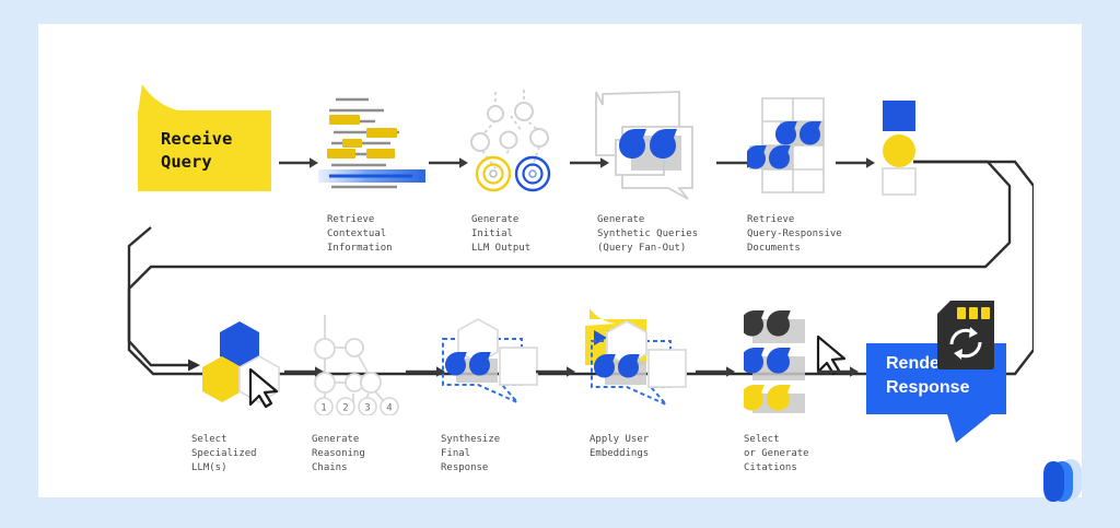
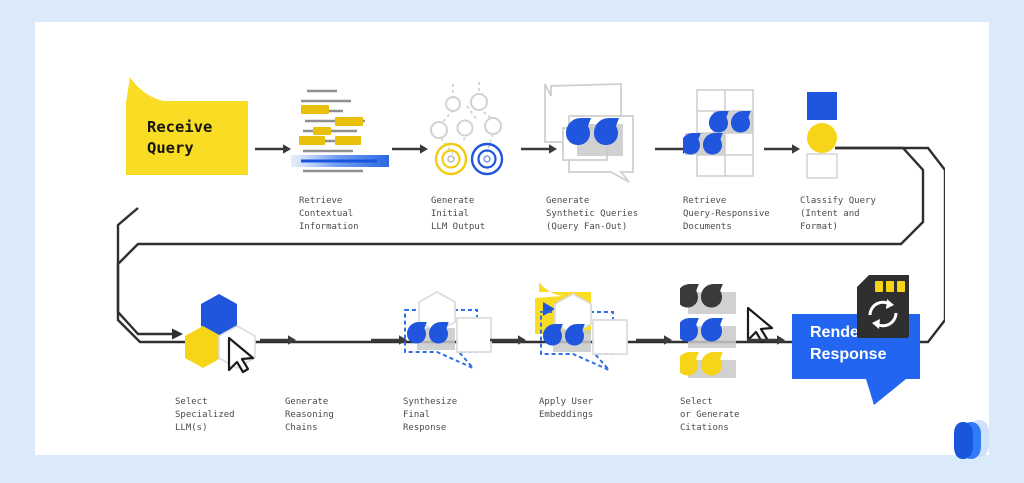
  Receive
  Query
  Retrieve
  Contextual
  Information
  Generate
  Initial
  LLM Output
  Generate
  Synthetic Queries
  (Query Fan-Out)
  Retrieve
  Query-Responsive
  Documents
+ Classify Query
+ (Intent and
+ Format)
  Select
  Specialized
  LLM(s)
- 1
- 2
- 3
- 4
  Generate
  Reasoning
  Chains
  Synthesize
  Final
  Response
  Apply User
  Embeddings
  Select
  or Generate
  Citations
  Rende
  Response
